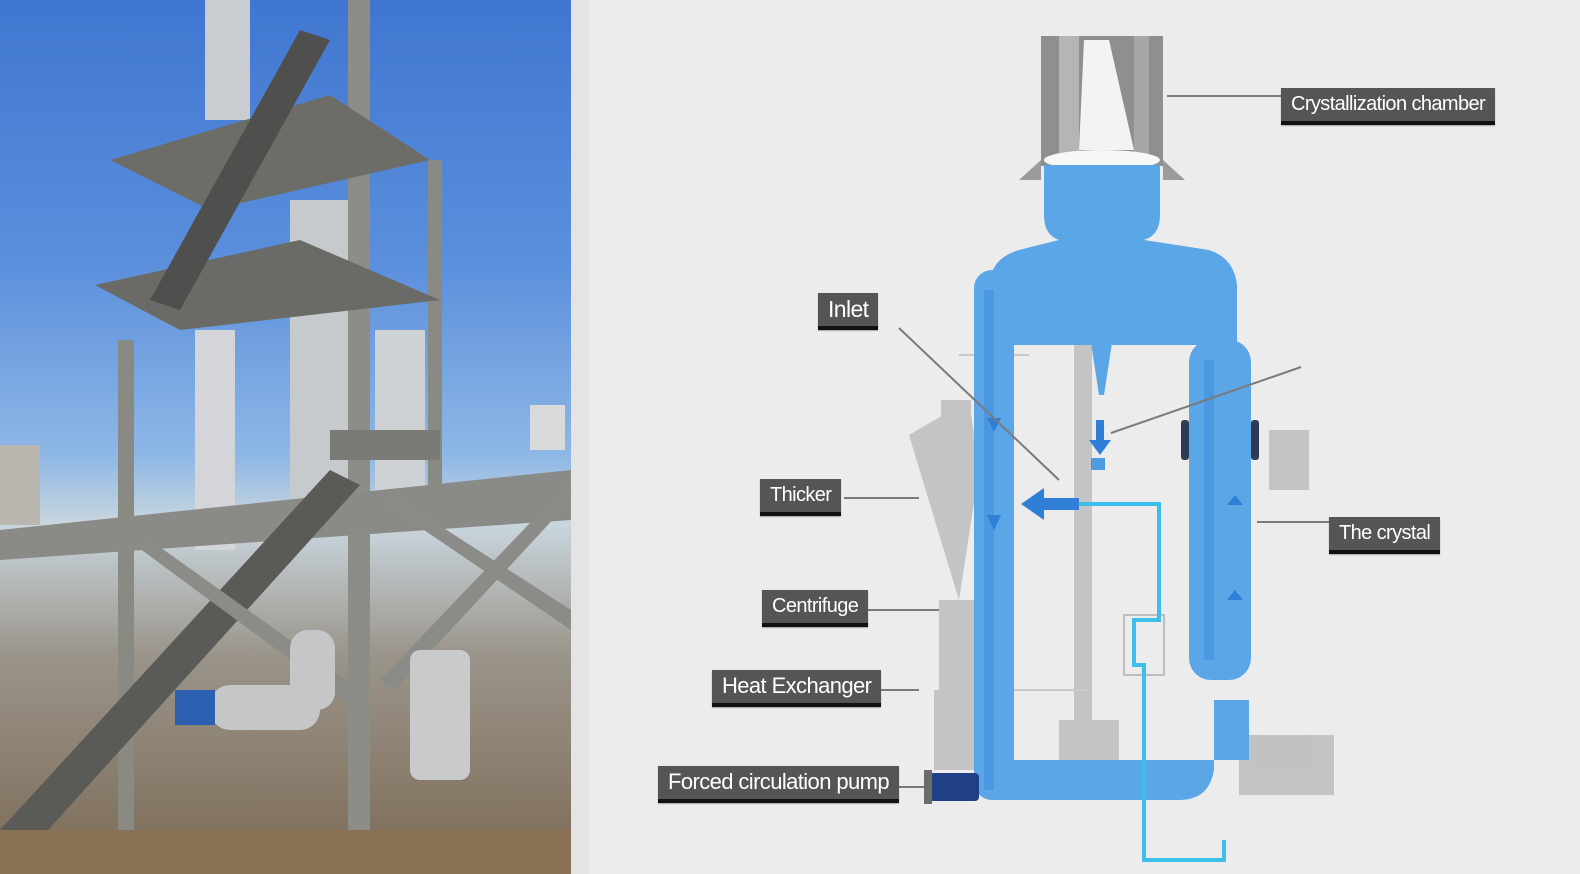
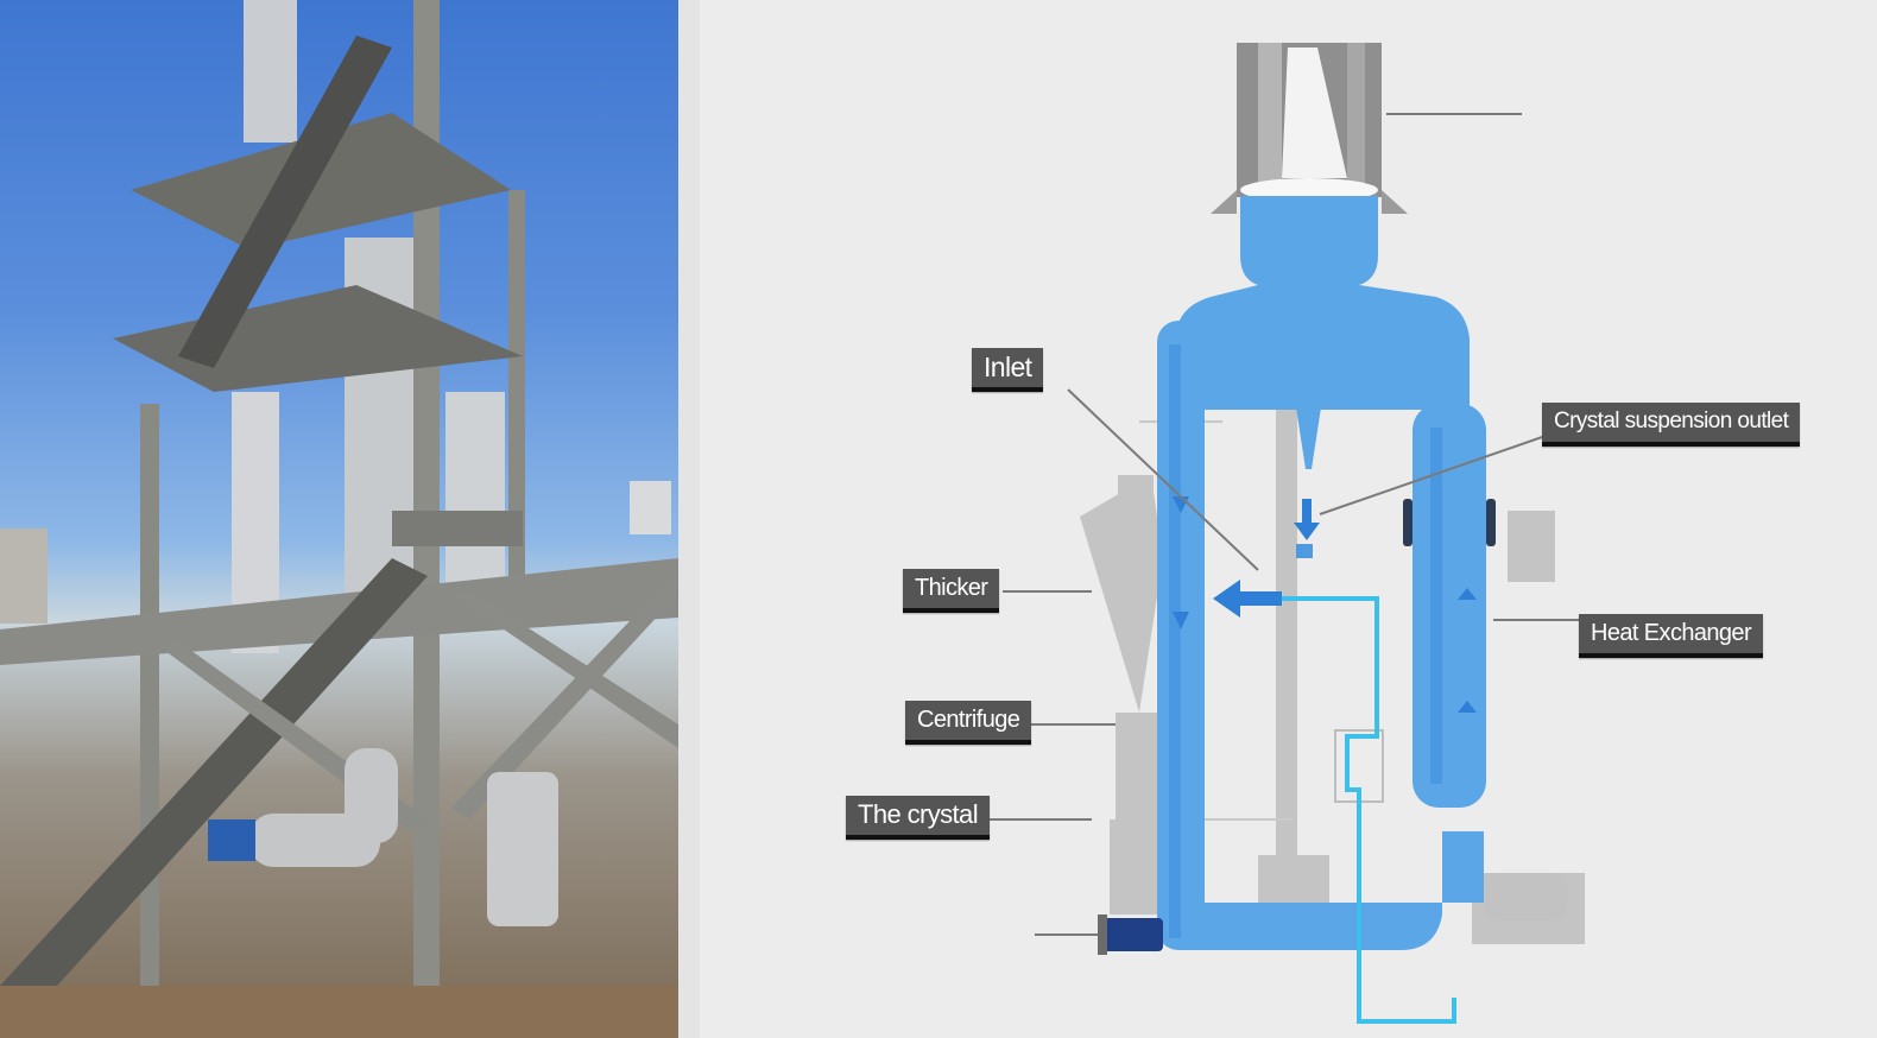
- Crystallization chamber
  Inlet
+ Crystal suspension outlet
  Thicker
- The crystal
+ Heat Exchanger
  Centrifuge
- Heat Exchanger
+ The crystal
- Forced circulation pump
